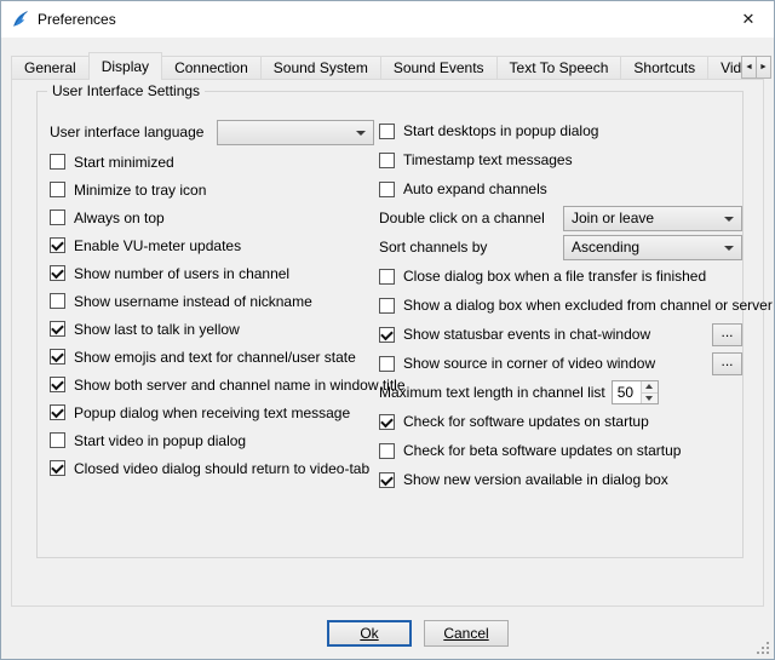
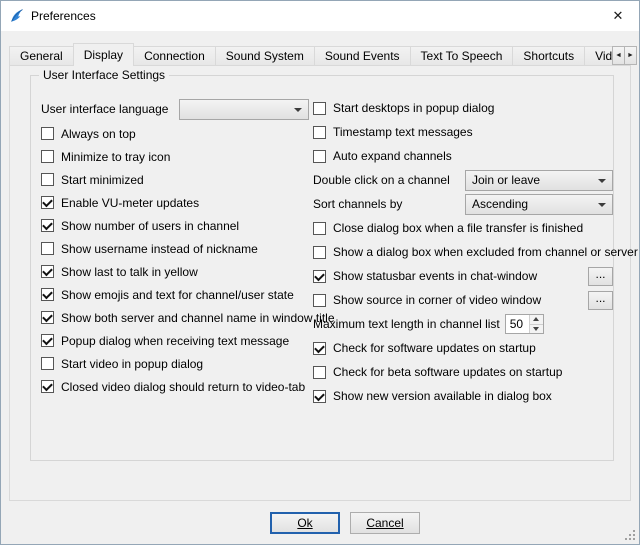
  Preferences
  ✕
  General
  Display
  Connection
  Sound System
  Sound Events
  Text To Speech
  Shortcuts
  User Interface Settings
  User interface language
- Start minimized
+ Always on top
  Minimize to tray icon
- Always on top
+ Start minimized
  Enable VU-meter updates
  Show number of users in channel
  Show username instead of nickname
  Show last to talk in yellow
  Show emojis and text for channel/user state
  Show both server and channel name in window title
  Popup dialog when receiving text message
  Start video in popup dialog
  Closed video dialog should return to video-tab
  Start desktops in popup dialog
  Timestamp text messages
  Auto expand channels
  Double click on a channel
  Join or leave
  Sort channels by
  Ascending
  Close dialog box when a file transfer is finished
  Show a dialog box when excluded from channel or server
  Show statusbar events in chat-window
  ...
  Show source in corner of video window
  ...
  Maximum text length in channel list
  50
  Check for software updates on startup
  Check for beta software updates on startup
  Show new version available in dialog box
  Ok
  Cancel
